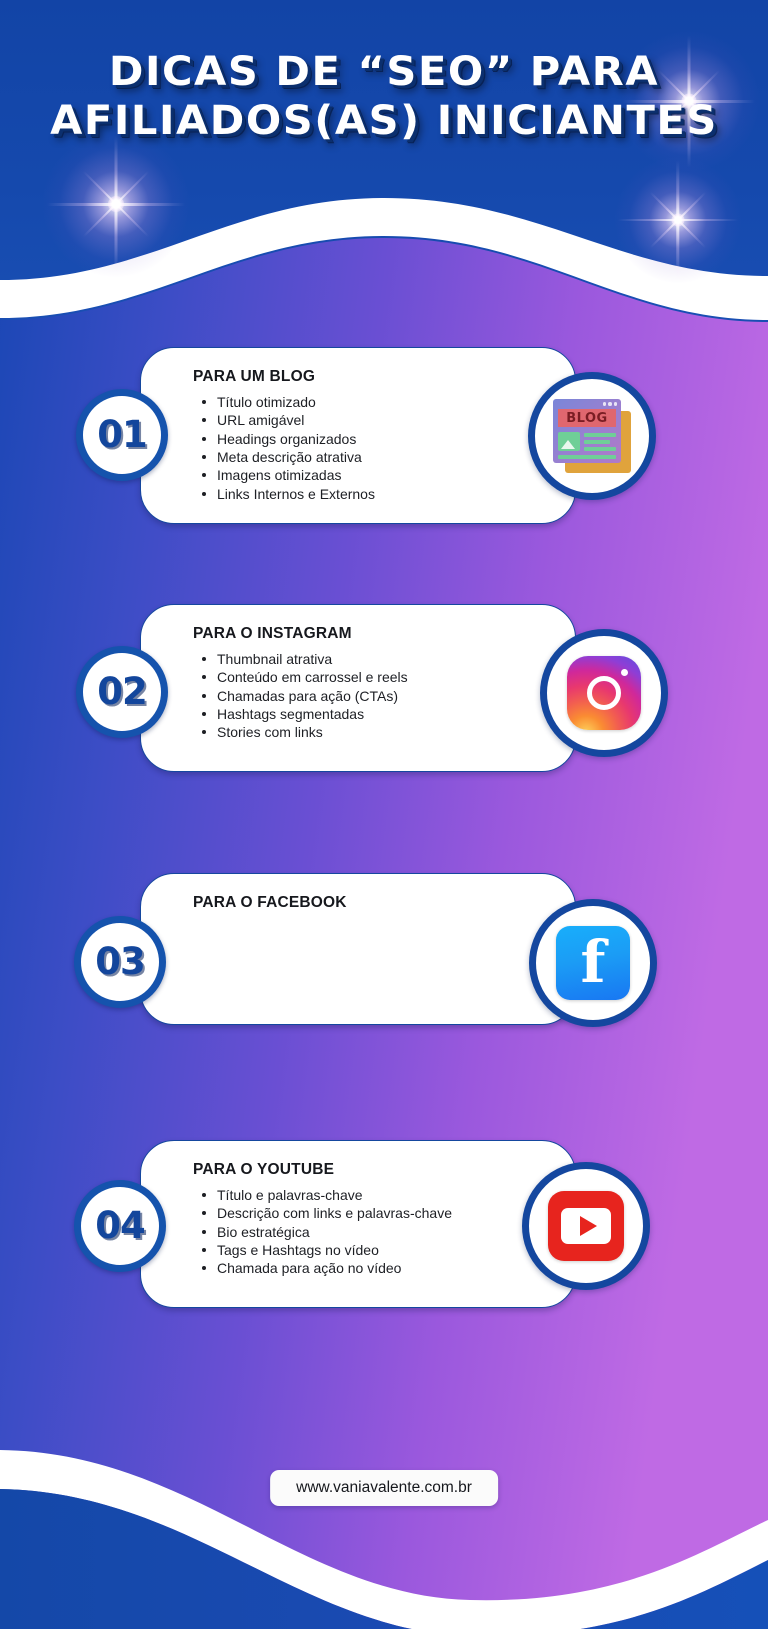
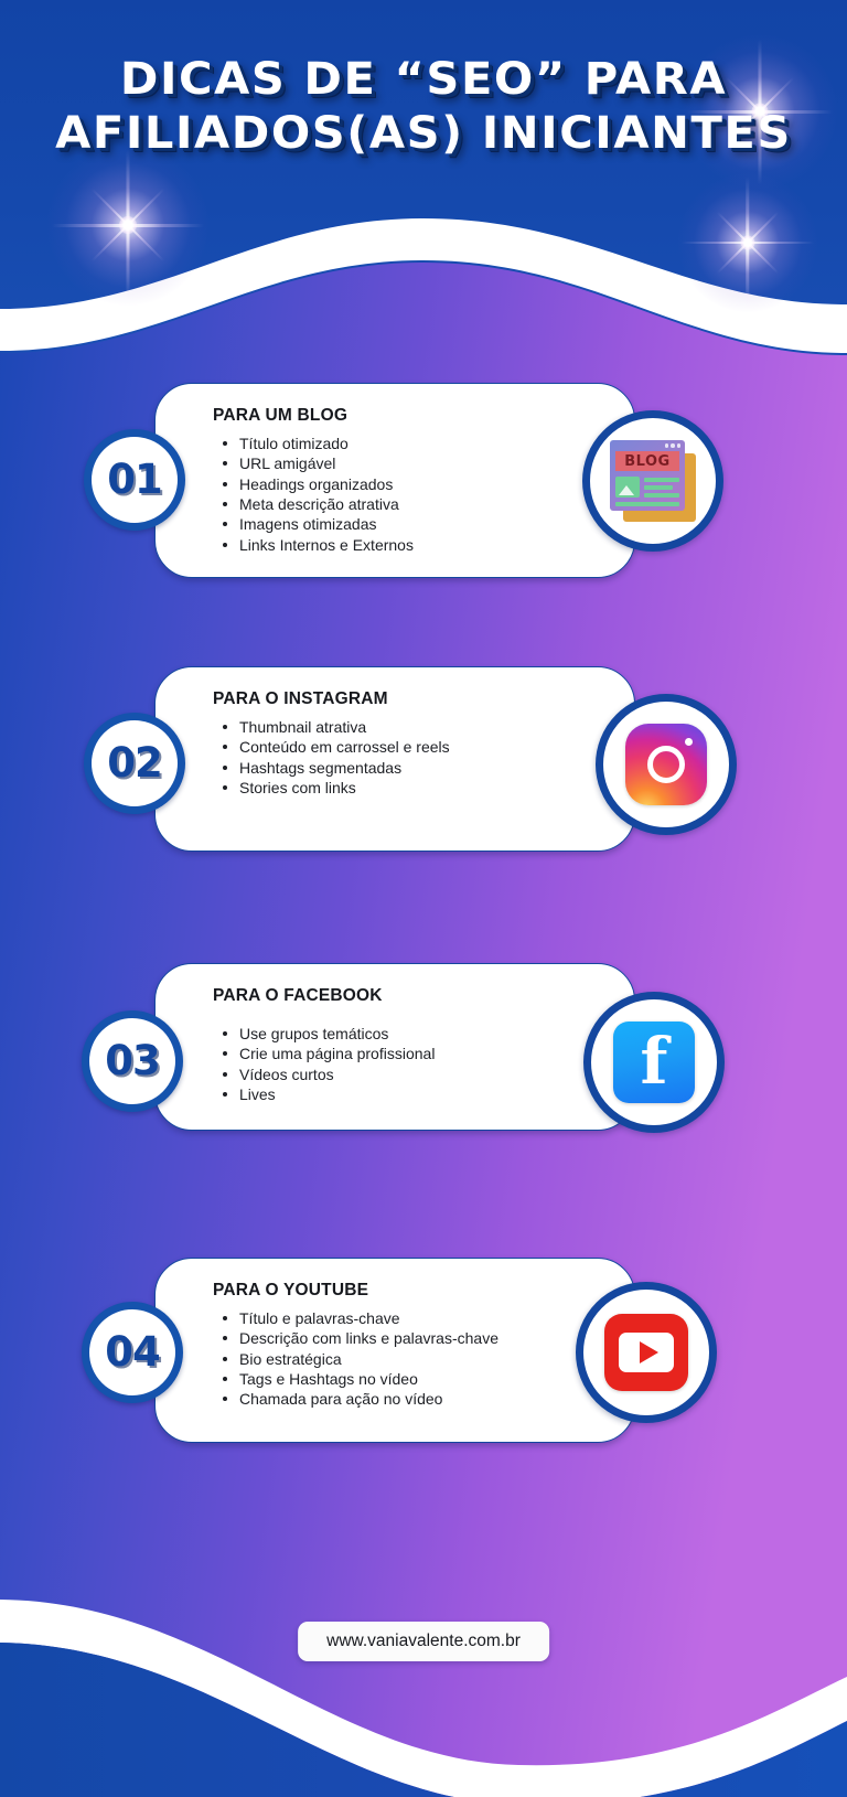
  DICAS DE “SEO” PARA
  AFILIADOS(AS) INICIANTES
  PARA UM BLOG
  Título otimizado
  URL amigável
  Headings organizados
  Meta descrição atrativa
  Imagens otimizadas
  Links Internos e Externos
  01
  BLOG
  PARA O INSTAGRAM
  Thumbnail atrativa
  Conteúdo em carrossel e reels
- Chamadas para ação (CTAs)
  Hashtags segmentadas
  Stories com links
  02
  PARA O FACEBOOK
+ Use grupos temáticos
+ Crie uma página profissional
+ Vídeos curtos
+ Lives
  03
  f
  PARA O YOUTUBE
  Título e palavras-chave
  Descrição com links e palavras-chave
  Bio estratégica
  Tags e Hashtags no vídeo
  Chamada para ação no vídeo
  04
  www.vaniavalente.com.br
